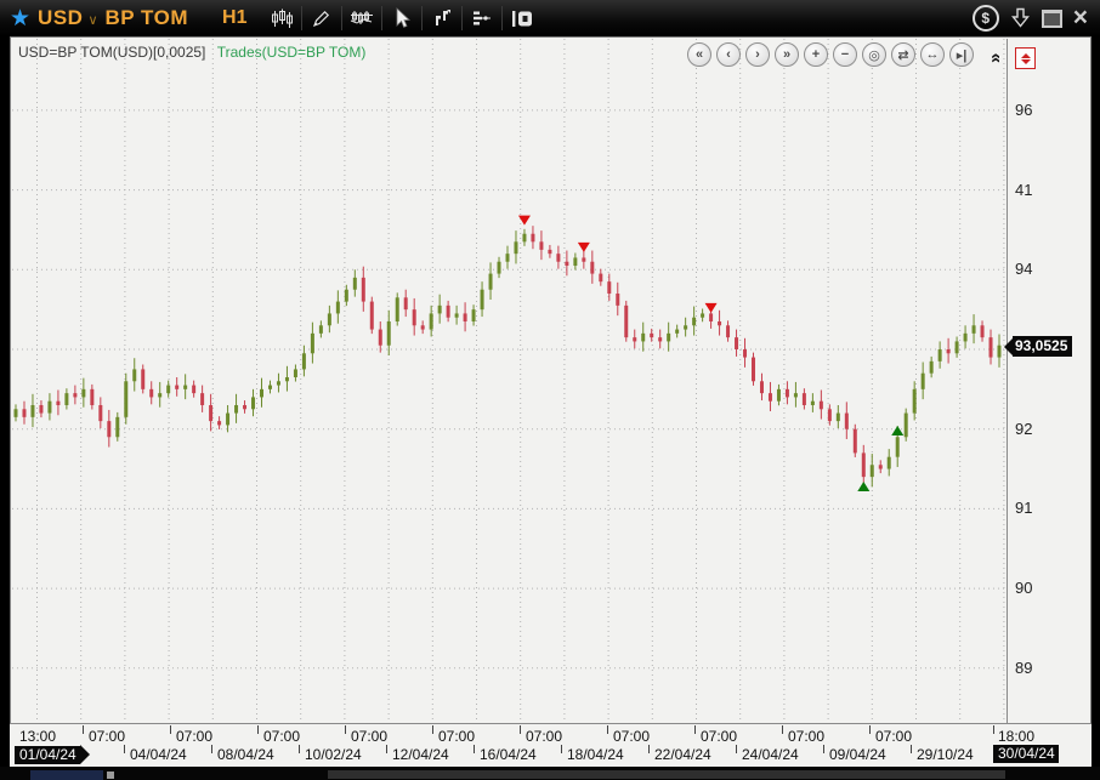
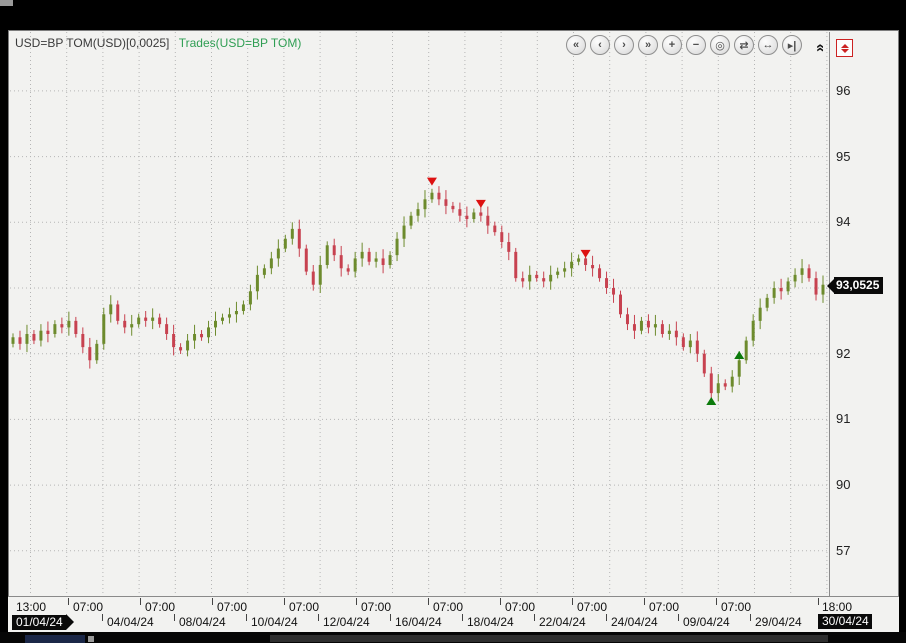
- ★
- USD
- ∨
- BP TOM
- H1
- $
- ×
  USD=BP TOM(USD)[0,0025] Trades(USD=BP TOM)
  «
  ‹
  ›
  »
  +
  −
  ◎
  ⇄
  ↔
  ▸|
  96
- 41
+ 95
  94
  92
  91
  90
- 89
+ 57
  93,0525
  13:00
  07:00
  07:00
  07:00
  07:00
  07:00
  07:00
  07:00
  07:00
  07:00
  07:00
  18:00
  04/04/24
  08/04/24
- 10/02/24
+ 10/04/24
  12/04/24
  16/04/24
  18/04/24
  22/04/24
  24/04/24
  09/04/24
- 29/10/24
+ 29/04/24
  01/04/24
  30/04/24
